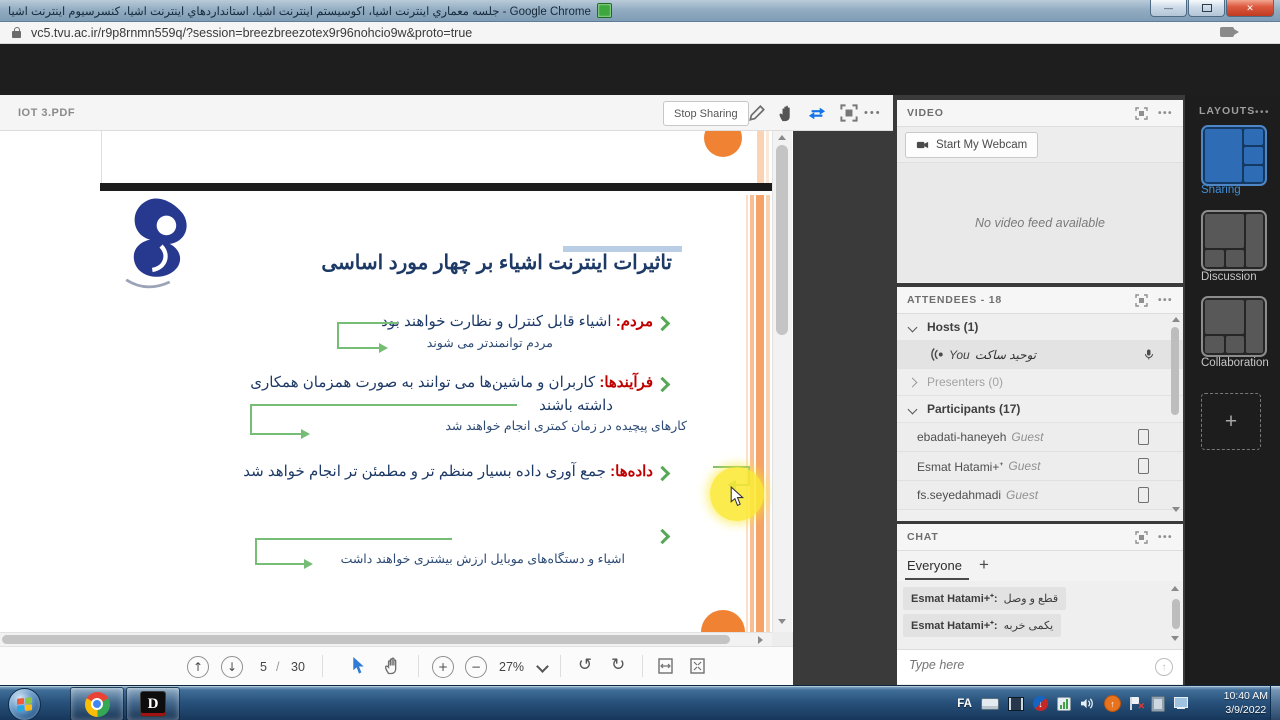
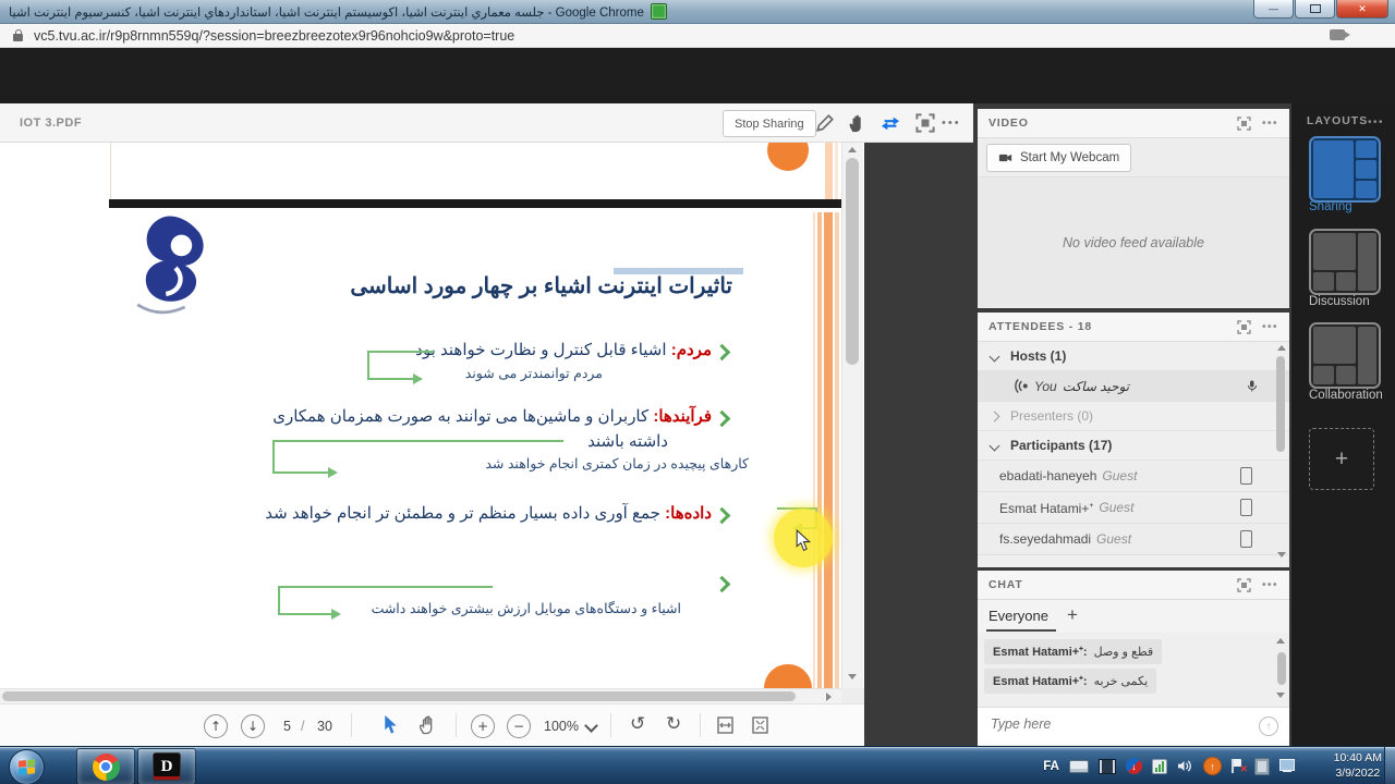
  جلسه معماري اينترنت اشيا، اكوسيستم اينترنت اشيا، استانداردهاي اينترنت اشيا، كنسرسيوم اينترنت اشيا - Google Chrome
  —
  ✕
  vc5.tvu.ac.ir/r9p8rnmn559q/?session=breezbreezotex9r96nohcio9w&proto=true
  IOT 3.PDF
  Stop Sharing
  •••
  تاثيرات اينترنت اشياء بر چهار مورد اساسی
  مردم: اشياء قابل كنترل و نظارت خواهند بود
  مردم توانمندتر می شوند
  فرآيندها: كاربران و ماشين‌ها می توانند به صورت همزمان همكاری
  داشته باشند
  كارهای پيچيده در زمان كمتری انجام خواهند شد
  داده‌ها: جمع آوری داده بسيار منظم تر و مطمئن تر انجام خواهد شد
  اشياء و دستگاه‌های موبايل ارزش بيشتری خواهند داشت
  ↑
  ↓
  5
  /
  30
  +
  −
- 27%
+ 100%
  ↺
  ↻
  VIDEO
  •••
  Start My Webcam
  No video feed available
  ATTENDEES - 18
  •••
  Hosts (1)
  You
  توحيد ساكت
  Presenters (0)
  Participants (17)
  ebadati-haneyeh
  Guest
  Esmat Hatami+⁺
  Guest
  fs.seyedahmadi
  Guest
  CHAT
  •••
  Everyone
  +
  Esmat Hatami+⁺: قطع و وصل
  Esmat Hatami+⁺: يكمی خربه
  Type here
  ↑
  LAYOUTS
  •••
  Sharing
  Discussion
  Collaboration
  +
  D
  FA
  ↓
  ↑
  ✕
  10:40 AM
  3/9/2022
